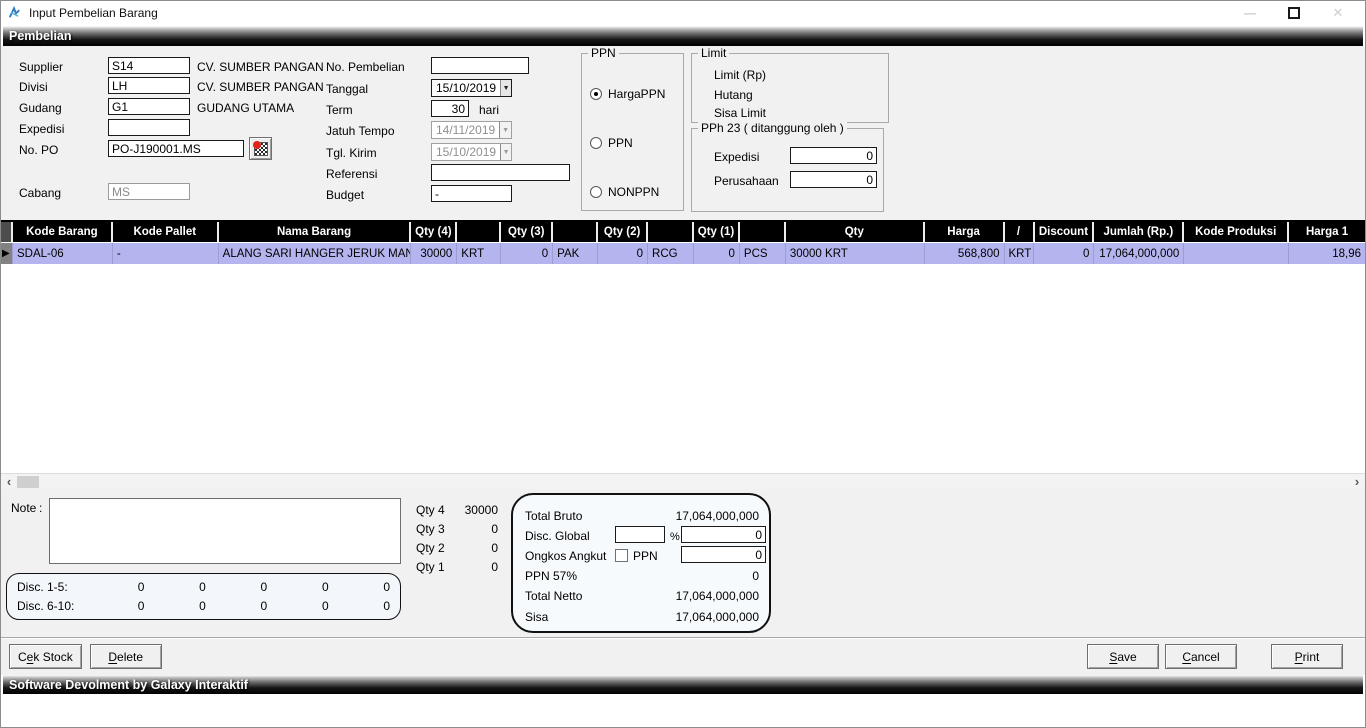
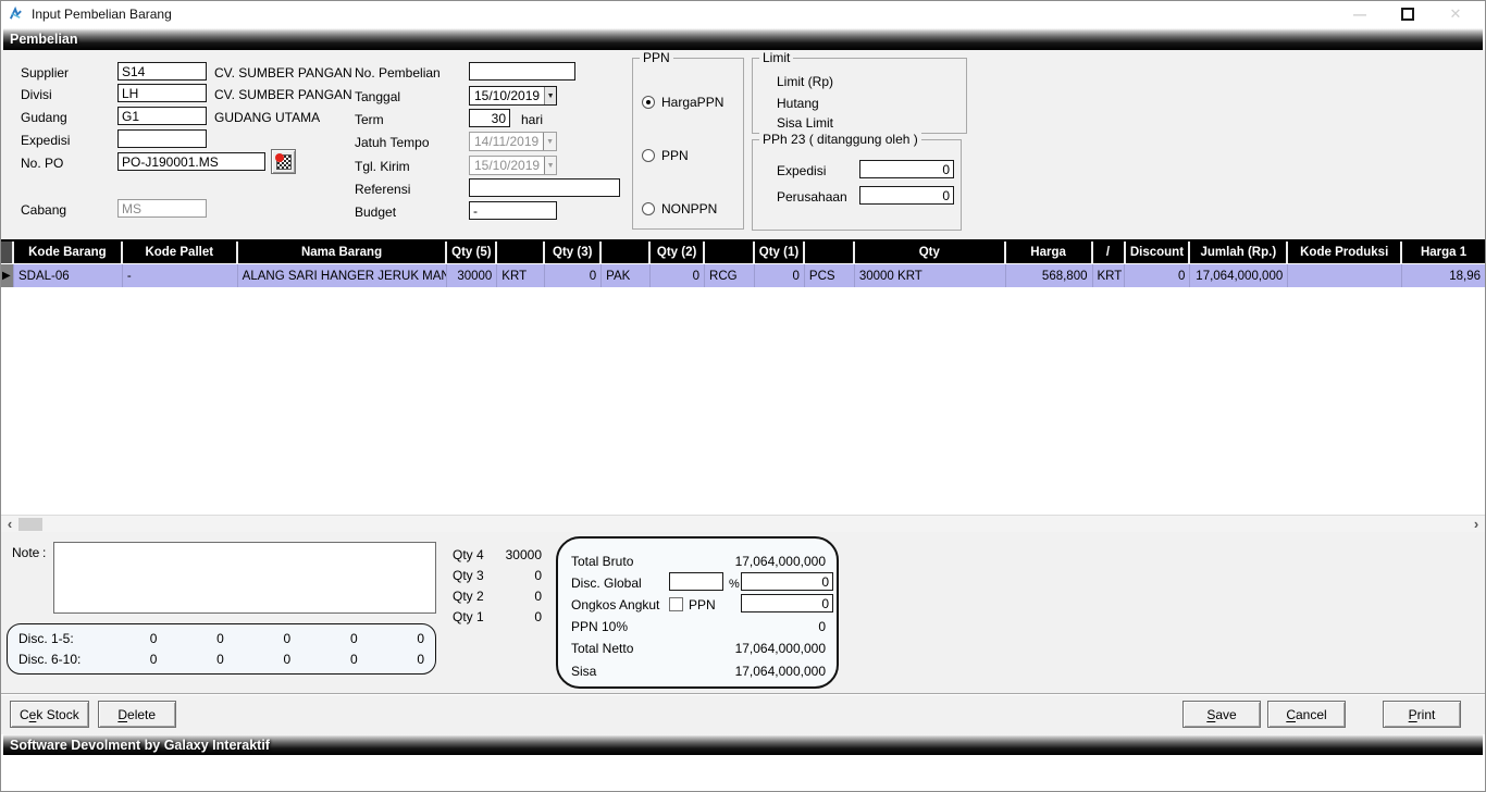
  Input Pembelian Barang
  —
  ✕
  Pembelian
  Supplier
  S14
  CV. SUMBER PANGAN
  Divisi
  LH
  CV. SUMBER PANGAN
  Gudang
  G1
  GUDANG UTAMA
  Expedisi
  No. PO
  PO-J190001.MS
  Cabang
  MS
  No. Pembelian
  Tanggal
  15/10/2019
  Term
  30
  hari
  Jatuh Tempo
  14/11/2019
  Tgl. Kirim
  15/10/2019
  Referensi
  Budget
  -
  PPN
  HargaPPN
  PPN
  NONPPN
  Limit
  Limit (Rp)
  Hutang
  Sisa Limit
  PPh 23 ( ditanggung oleh )
  Expedisi
  0
  Perusahaan
  0
  Kode Barang
  Kode Pallet
  Nama Barang
- Qty (4)
+ Qty (5)
  Qty (3)
  Qty (2)
  Qty (1)
  Qty
  Harga
  /
  Discount
  Jumlah (Rp.)
  Kode Produksi
  Harga 1
  ▶
  SDAL-06
  -
  ALANG SARI HANGER JERUK MAN
  30000
  KRT
  0
  PAK
  0
  RCG
  0
  PCS
  30000 KRT
  568,800
  KRT
  0
  17,064,000,000
  18,96
  ‹
  ›
  Note
  :
  Disc. 1-5:
  0
  0
  0
  0
  0
  Disc. 6-10:
  0
  0
  0
  0
  0
  Qty 4
  30000
  Qty 3
  0
  Qty 2
  0
  Qty 1
  0
  Total Bruto
  17,064,000,000
  Disc. Global
  %
  0
  Ongkos Angkut
  PPN
  0
- PPN 57%
+ PPN 10%
  0
  Total Netto
  17,064,000,000
  Sisa
  17,064,000,000
  C
  e
  k Stock
  D
  elete
  S
  ave
  C
  ancel
  P
  rint
  Software Devolment by Galaxy Interaktif
